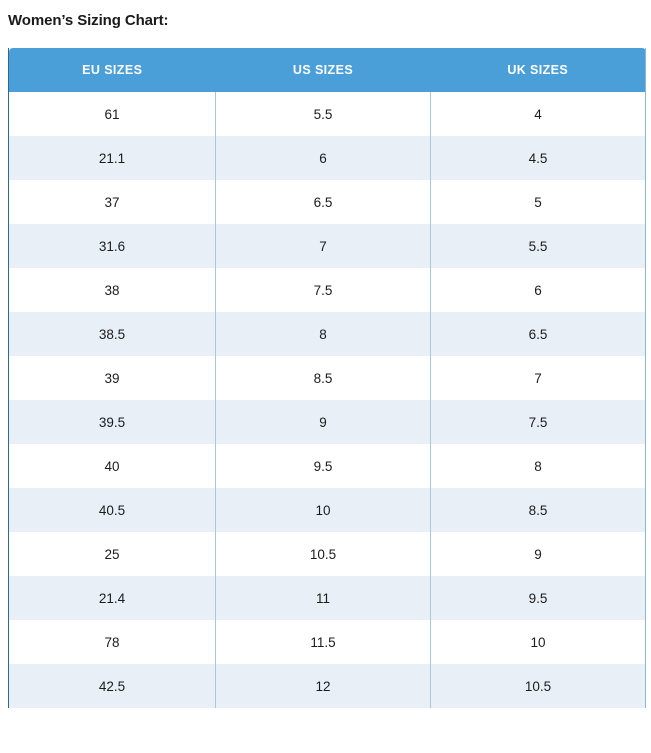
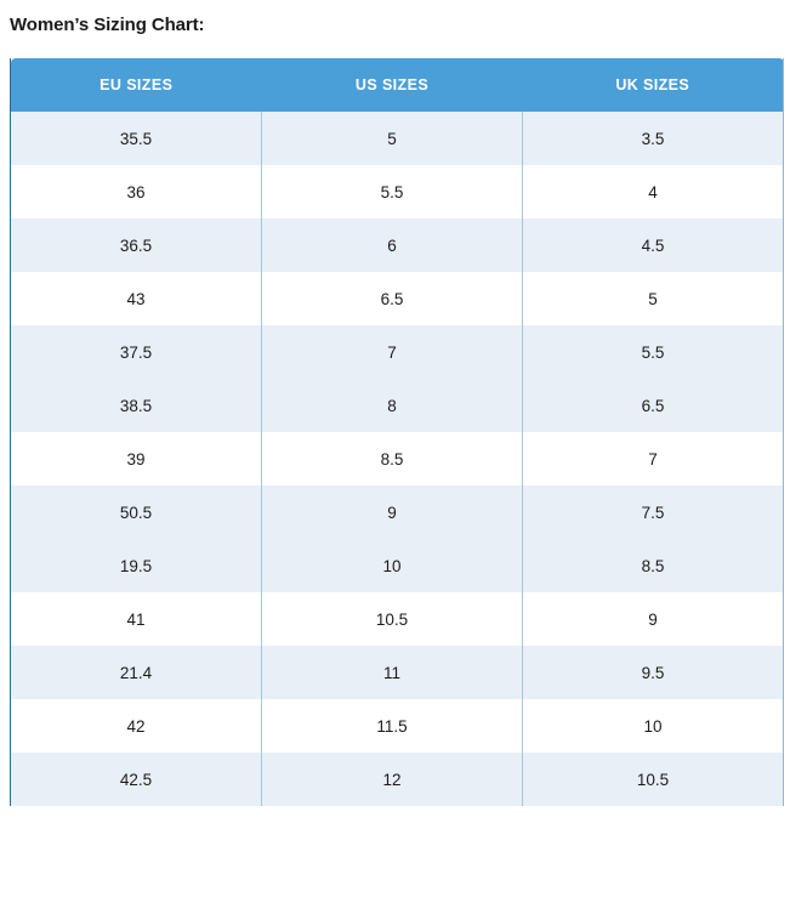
  Women’s Sizing Chart:
  EU SIZES	US SIZES	UK SIZES
+ 35.5	5	3.5
- 61	5.5	4
+ 36	5.5	4
- 21.1	6	4.5
+ 36.5	6	4.5
- 37	6.5	5
+ 43	6.5	5
- 31.6	7	5.5
+ 37.5	7	5.5
- 38	7.5	6
  38.5	8	6.5
  39	8.5	7
- 39.5	9	7.5
+ 50.5	9	7.5
- 40	9.5	8
- 40.5	10	8.5
+ 19.5	10	8.5
- 25	10.5	9
+ 41	10.5	9
  21.4	11	9.5
- 78	11.5	10
+ 42	11.5	10
  42.5	12	10.5
